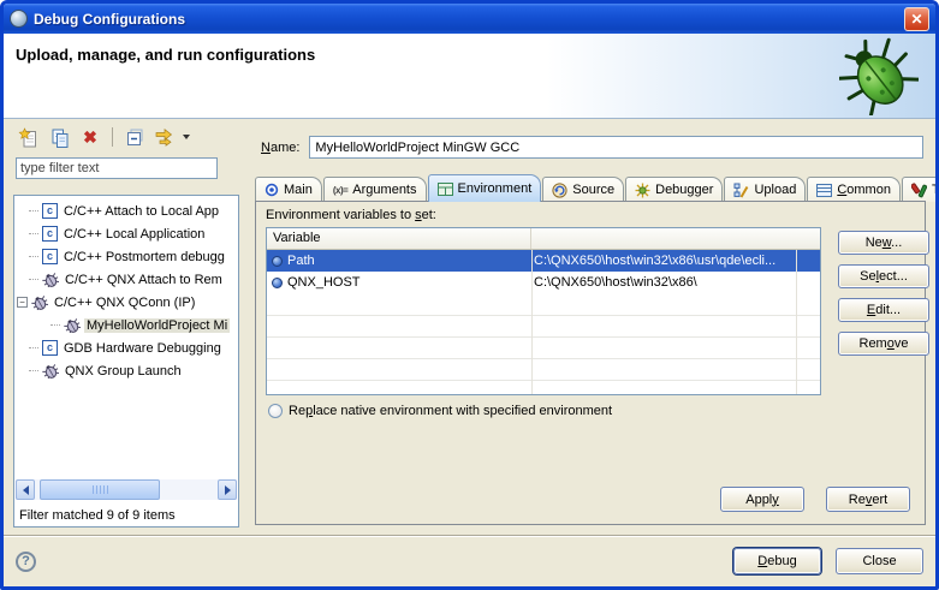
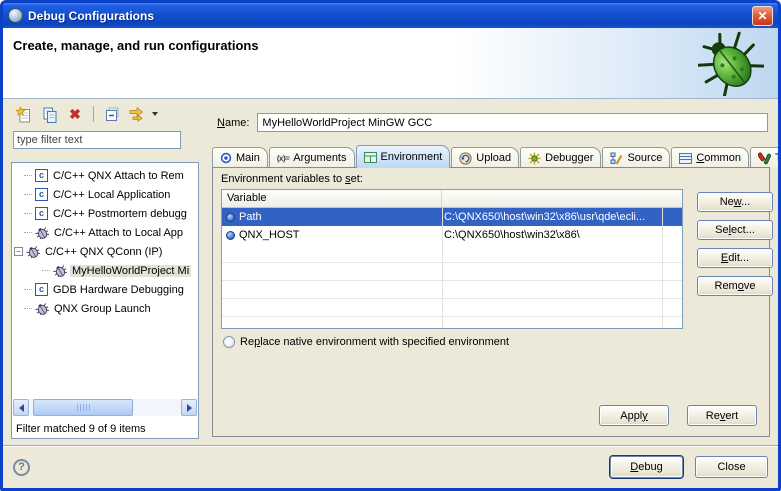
  Debug Configurations
  ✕
- Upload, manage, and run configurations
+ Create, manage, and run configurations
  ✖
  type filter text
  c
- C/C++ Attach to Local App
+ C/C++ QNX Attach to Rem
  c
  C/C++ Local Application
  c
  C/C++ Postmortem debugg
- C/C++ QNX Attach to Rem
+ C/C++ Attach to Local App
  −
  C/C++ QNX QConn (IP)
  MyHelloWorldProject Mi
  c
  GDB Hardware Debugging
  QNX Group Launch
  Filter matched 9 of 9 items
  Name:
  MyHelloWorldProject MinGW GCC
  Main
  (x)=
  Arguments
  Environment
- Source
+ Upload
  Debugger
- Upload
+ Source
  Common
  Environment variables to set:
  Variable
  Path
  C:\QNX650\host\win32\x86\usr\qde\ecli...
  QNX_HOST
  C:\QNX650\host\win32\x86\
  New...
  Select...
  Edit...
  Remove
  Replace native environment with specified environment
  Apply
  Revert
  ?
  Debug
  Close
